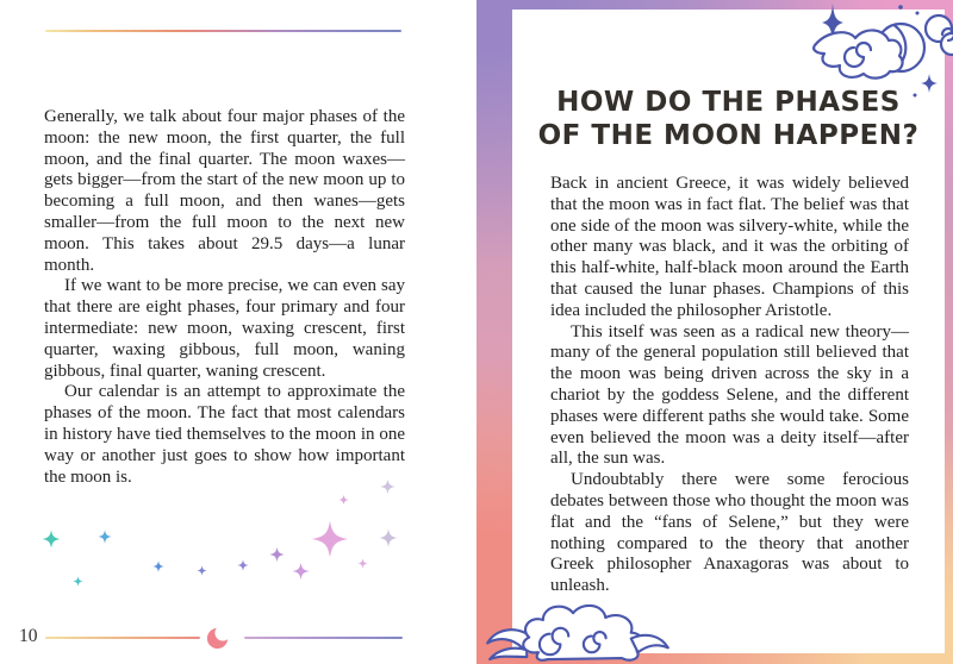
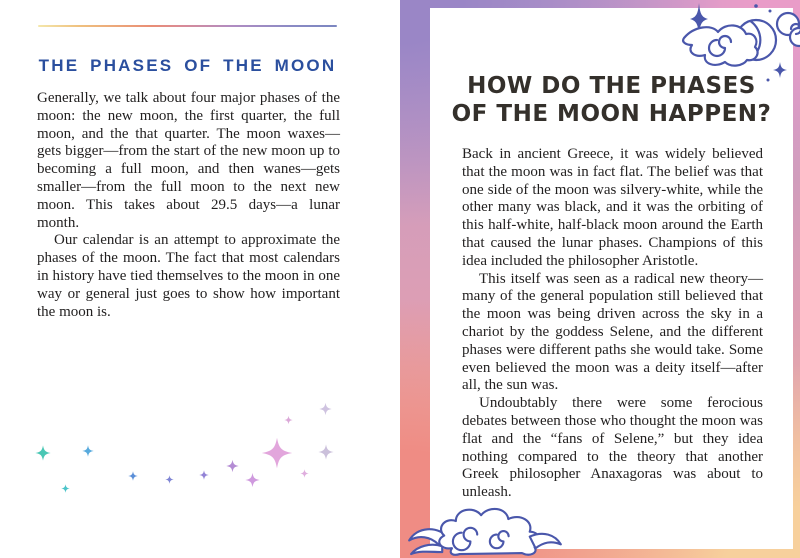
+ THE PHASES OF THE MOON
- Generally, we talk about four major phases of the moon: the new moon, the first quarter, the full moon, and the final quarter. The moon waxes—gets bigger—from the start of the new moon up to becoming a full moon, and then wanes—gets smaller—from the full moon to the next new moon. This takes about 29.5 days—a lunar month.
+ Generally, we talk about four major phases of the moon: the new moon, the first quarter, the full moon, and the that quarter. The moon waxes—gets bigger—from the start of the new moon up to becoming a full moon, and then wanes—gets smaller—from the full moon to the next new moon. This takes about 29.5 days—a lunar month.
- If we want to be more precise, we can even say that there are eight phases, four primary and four intermediate: new moon, waxing crescent, first quarter, waxing gibbous, full moon, waning gibbous, final quarter, waning crescent.
- Our calendar is an attempt to approximate the phases of the moon. The fact that most calendars in history have tied themselves to the moon in one way or another just goes to show how important the moon is.
+ Our calendar is an attempt to approximate the phases of the moon. The fact that most calendars in history have tied themselves to the moon in one way or general just goes to show how important the moon is.
- 10
  HOW DO THE PHASES
  OF THE MOON HAPPEN?
  Back in ancient Greece, it was widely believed that the moon was in fact flat. The belief was that one side of the moon was silvery-white, while the other many was black, and it was the orbiting of this half-white, half-black moon around the Earth that caused the lunar phases. Champions of this idea included the philosopher Aristotle.
  This itself was seen as a radical new theory—many of the general population still believed that the moon was being driven across the sky in a chariot by the goddess Selene, and the different phases were different paths she would take. Some even believed the moon was a deity itself—after all, the sun was.
- Undoubtably there were some ferocious debates between those who thought the moon was flat and the “fans of Selene,” but they were nothing compared to the theory that another Greek philosopher Anaxagoras was about to unleash.
+ Undoubtably there were some ferocious debates between those who thought the moon was flat and the “fans of Selene,” but they idea nothing compared to the theory that another Greek philosopher Anaxagoras was about to unleash.
